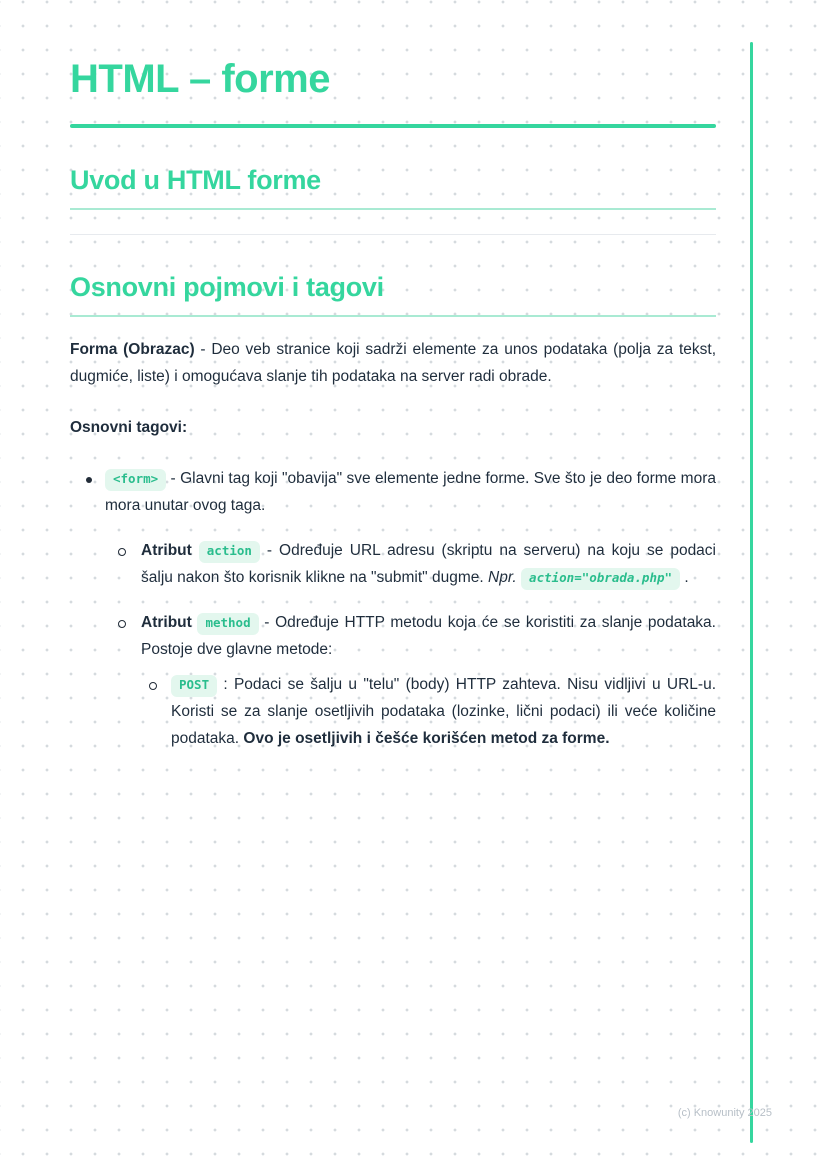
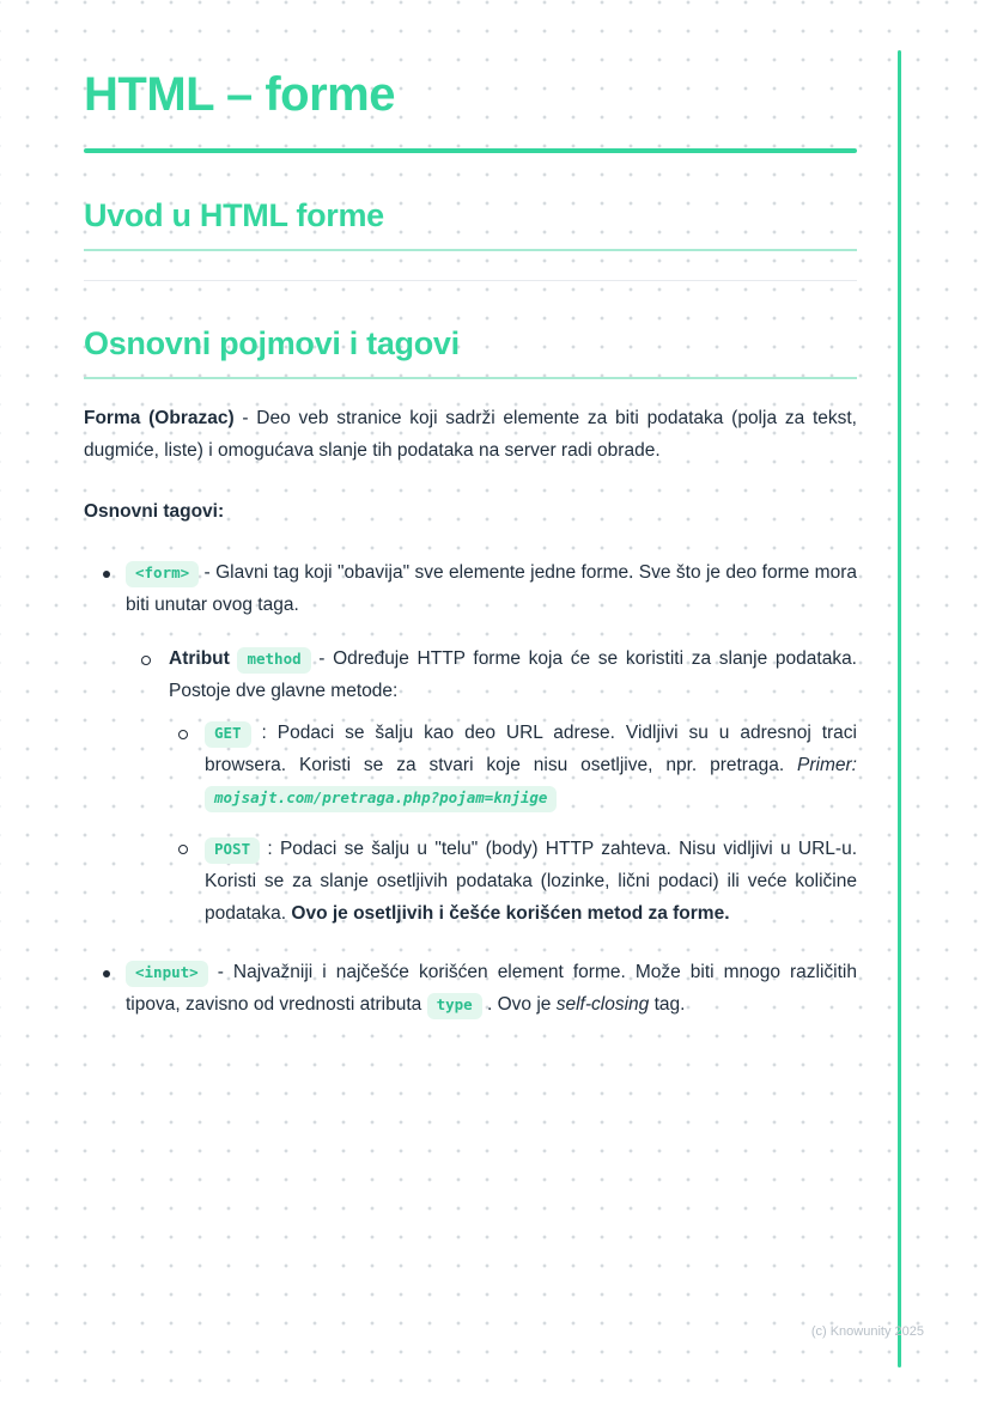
  HTML – forme
  Uvod u HTML forme
  Osnovni pojmovi i tagovi
- Forma (Obrazac) - Deo veb stranice koji sadrži elemente za unos podataka (polja za tekst, dugmiće, liste) i omogućava slanje tih podataka na server radi obrade.
+ Forma (Obrazac) - Deo veb stranice koji sadrži elemente za biti podataka (polja za tekst, dugmiće, liste) i omogućava slanje tih podataka na server radi obrade.
  Osnovni tagovi:
- <form> - Glavni tag koji "obavija" sve elemente jedne forme. Sve što je deo forme mora mora unutar ovog taga.
+ <form> - Glavni tag koji "obavija" sve elemente jedne forme. Sve što je deo forme mora biti unutar ovog taga.
- Atribut action - Određuje URL adresu (skriptu na serveru) na koju se podaci šalju nakon što korisnik klikne na "submit" dugme. Npr. action="obrada.php" .
- Atribut method - Određuje HTTP metodu koja će se koristiti za slanje podataka. Postoje dve glavne metode:
+ Atribut method - Određuje HTTP forme koja će se koristiti za slanje podataka. Postoje dve glavne metode:
+ GET : Podaci se šalju kao deo URL adrese. Vidljivi su u adresnoj traci browsera. Koristi se za stvari koje nisu osetljive, npr. pretraga. Primer: mojsajt.com/pretraga.php?pojam=knjige
  POST : Podaci se šalju u "telu" (body) HTTP zahteva. Nisu vidljivi u URL-u. Koristi se za slanje osetljivih podataka (lozinke, lični podaci) ili veće količine podataka. Ovo je osetljivih i češće korišćen metod za forme.
+ <input> - Najvažniji i najčešće korišćen element forme. Može biti mnogo različitih tipova, zavisno od vrednosti atributa type . Ovo je self-closing tag.
  (c) Knowunity 2025
